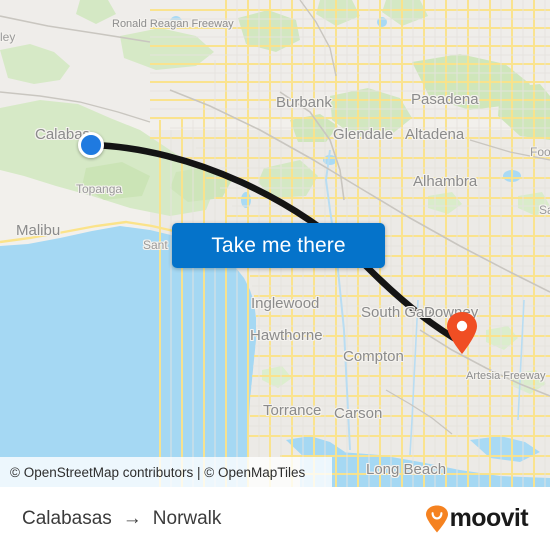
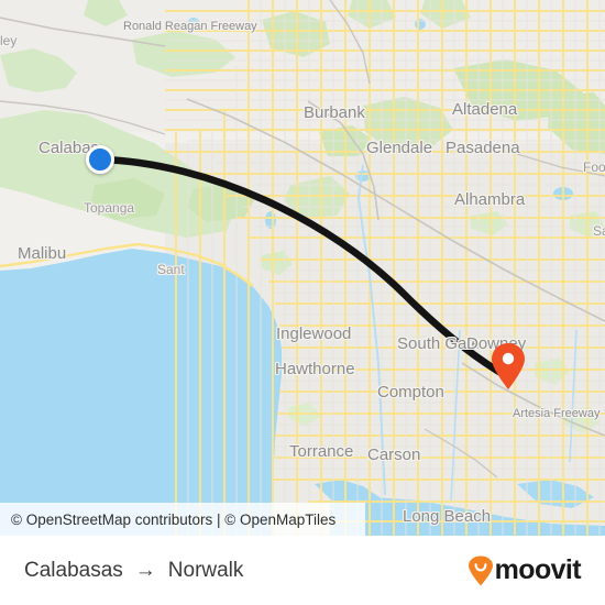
  ley
  Ronald Reagan Freeway
  Burbank
- Pasadena
+ Altadena
  Glendale
- Altadena
+ Pasadena
  Calaba
  Foo
  Alhambra
  Topanga
  Malibu
  Sant
  Inglewood
  South Gate
  Dowey
  Hawthorne
  Compton
  Artesia Freeway
  Torrance
  Carson
  Long Beach
- Take me there
  © OpenStreetMap contributors | © OpenMapTiles
  Calabasas
  →
  Norwalk
  moovit
